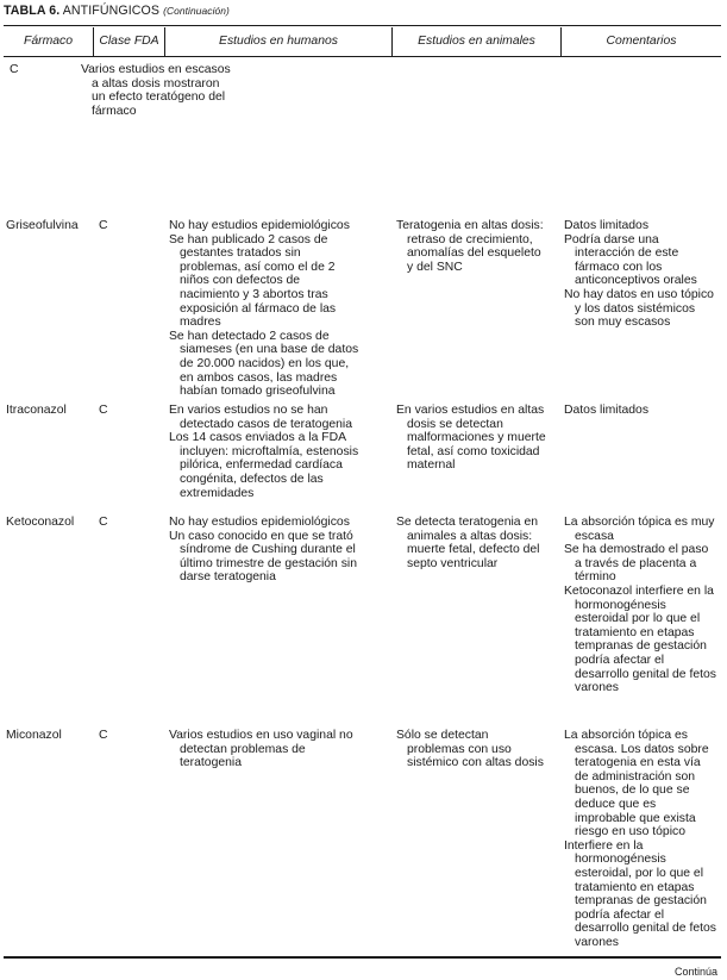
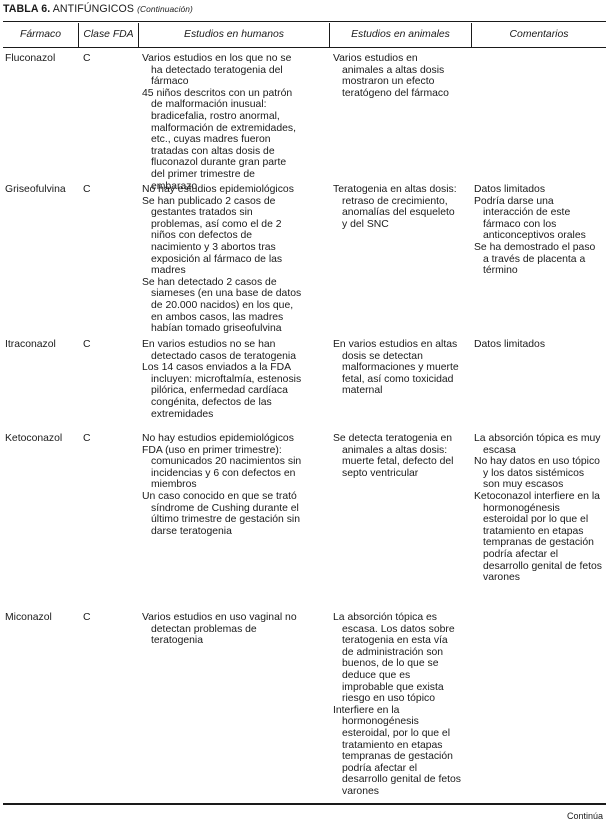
  TABLA 6. ANTIFÚNGICOS (Continuación)
  Fármaco
  Clase FDA
  Estudios en humanos
  Estudios en animales
  Comentarios
+ Fluconazol
  C
+ Varios estudios en los que no se ha detectado teratogenia del fármaco
+ 45 niños descritos con un patrón de malformación inusual: bradicefalia, rostro anormal, malformación de extremidades, etc., cuyas madres fueron tratadas con altas dosis de fluconazol durante gran parte del primer trimestre de embarazo
- Varios estudios en escasos a altas dosis mostraron un efecto teratógeno del fármaco
+ Varios estudios en animales a altas dosis mostraron un efecto teratógeno del fármaco
  Griseofulvina
  C
  No hay estudios epidemiológicos
  Se han publicado 2 casos de gestantes tratados sin problemas, así como el de 2 niños con defectos de nacimiento y 3 abortos tras exposición al fármaco de las madres
  Se han detectado 2 casos de siameses (en una base de datos de 20.000 nacidos) en los que, en ambos casos, las madres habían tomado griseofulvina
  Teratogenia en altas dosis: retraso de crecimiento, anomalías del esqueleto y del SNC
  Datos limitados
  Podría darse una interacción de este fármaco con los anticonceptivos orales
- No hay datos en uso tópico y los datos sistémicos son muy escasos
+ Se ha demostrado el paso a través de placenta a término
  Itraconazol
  C
  En varios estudios no se han detectado casos de teratogenia
  Los 14 casos enviados a la FDA incluyen: microftalmía, estenosis pilórica, enfermedad cardíaca congénita, defectos de las extremidades
  En varios estudios en altas dosis se detectan malformaciones y muerte fetal, así como toxicidad maternal
  Datos limitados
  Ketoconazol
  C
  No hay estudios epidemiológicos
+ FDA (uso en primer trimestre): comunicados 20 nacimientos sin incidencias y 6 con defectos en miembros
  Un caso conocido en que se trató síndrome de Cushing durante el último trimestre de gestación sin darse teratogenia
  Se detecta teratogenia en animales a altas dosis: muerte fetal, defecto del septo ventricular
  La absorción tópica es muy escasa
- Se ha demostrado el paso a través de placenta a término
+ No hay datos en uso tópico y los datos sistémicos son muy escasos
  Ketoconazol interfiere en la hormonogénesis esteroidal por lo que el tratamiento en etapas tempranas de gestación podría afectar el desarrollo genital de fetos varones
  Miconazol
  C
  Varios estudios en uso vaginal no detectan problemas de teratogenia
- Sólo se detectan problemas con uso sistémico con altas dosis
  La absorción tópica es escasa. Los datos sobre teratogenia en esta vía de administración son buenos, de lo que se deduce que es improbable que exista riesgo en uso tópico
  Interfiere en la hormonogénesis esteroidal, por lo que el tratamiento en etapas tempranas de gestación podría afectar el desarrollo genital de fetos varones
  Continúa
